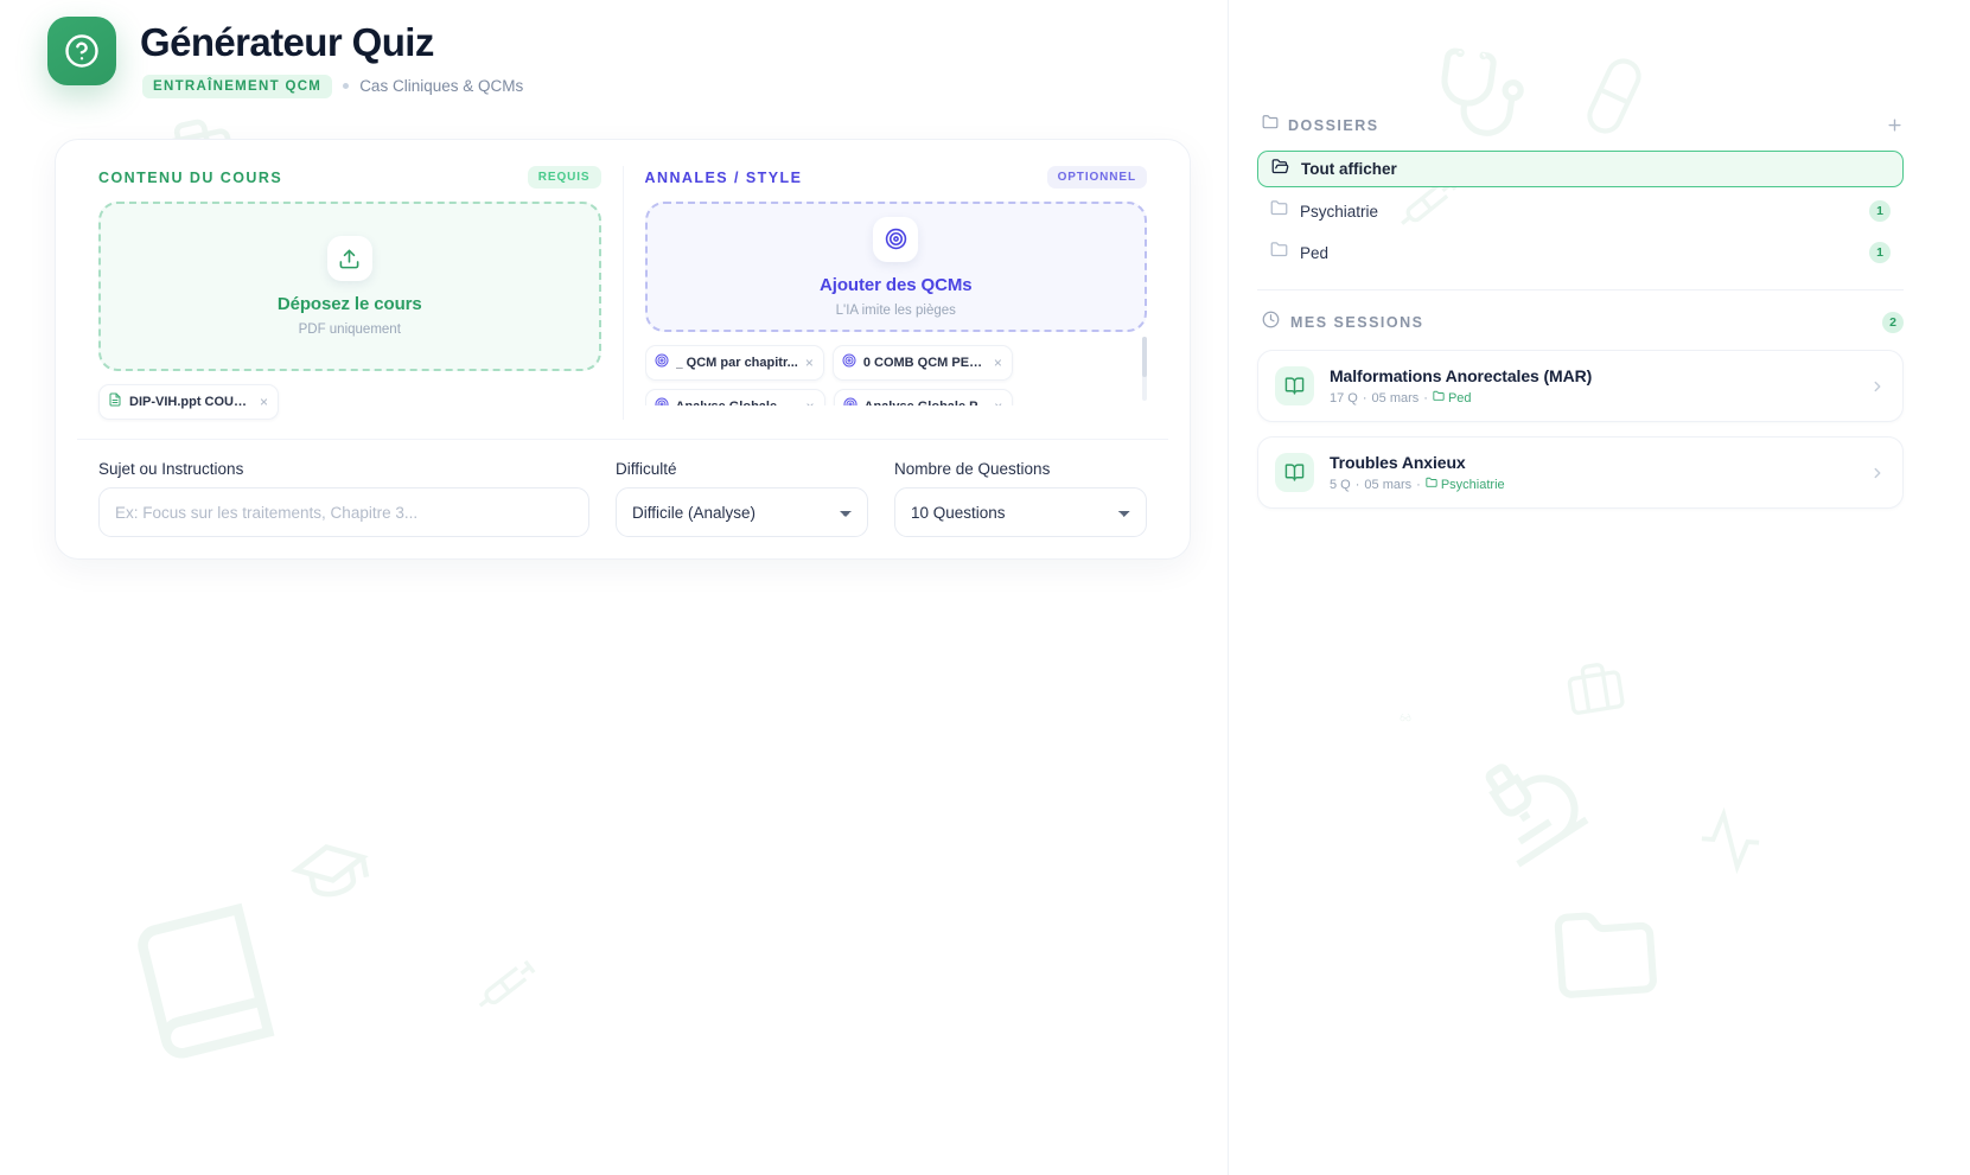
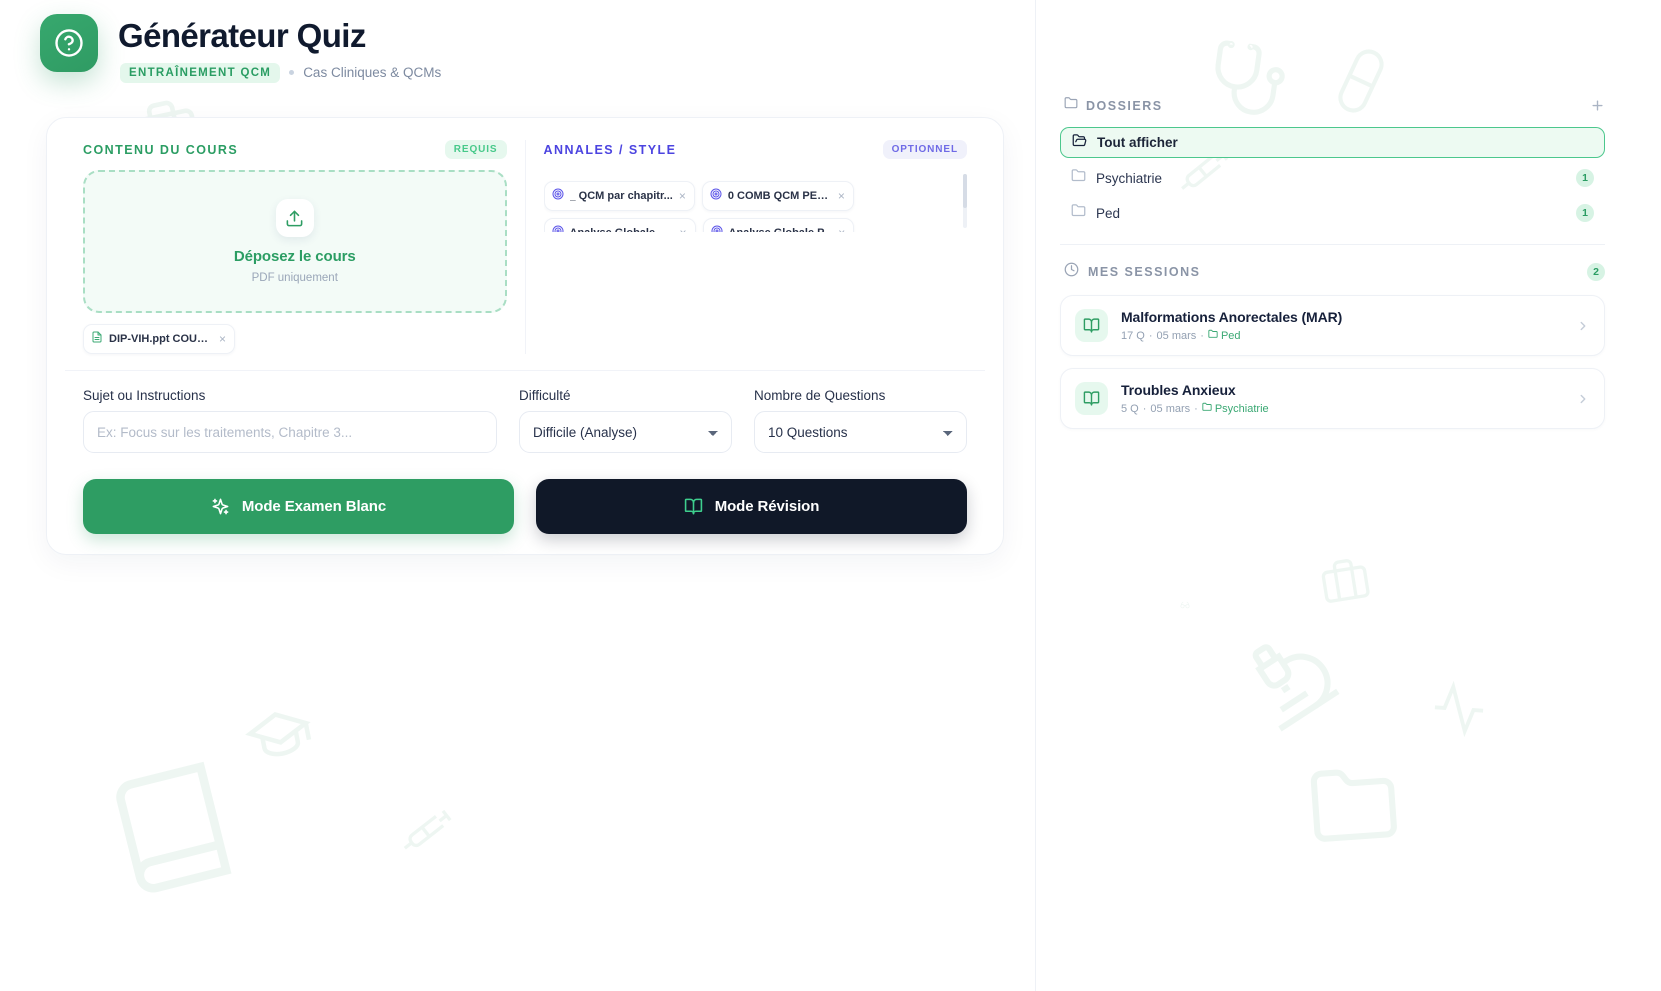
  Générateur Quiz
  ENTRAÎNEMENT QCM
  Cas Cliniques & QCMs
  CONTENU DU COURS
  REQUIS
  Déposez le cours
  PDF uniquement
  DIP-VIH.ppt COUR...
  ×
  ANNALES / STYLE
  OPTIONNEL
- Ajouter des QCMs
- L'IA imite les pièges
  _ QCM par chapitr...
  ×
  0 COMB QCM PED..
  ×
  Sujet ou Instructions
  Ex: Focus sur les traitements, Chapitre 3...
  Difficulté
  Difficile (Analyse)
  Nombre de Questions
  10 Questions
+ Mode Examen Blanc
+ Mode Révision
  DOSSIERS
  Tout afficher
  Psychiatrie
  1
  Ped
  1
  MES SESSIONS
  2
  Malformations Anorectales (MAR)
  17 Q
  ·
  05 mars
  ·
  Ped
  Troubles Anxieux
  5 Q
  ·
  05 mars
  ·
  Psychiatrie
